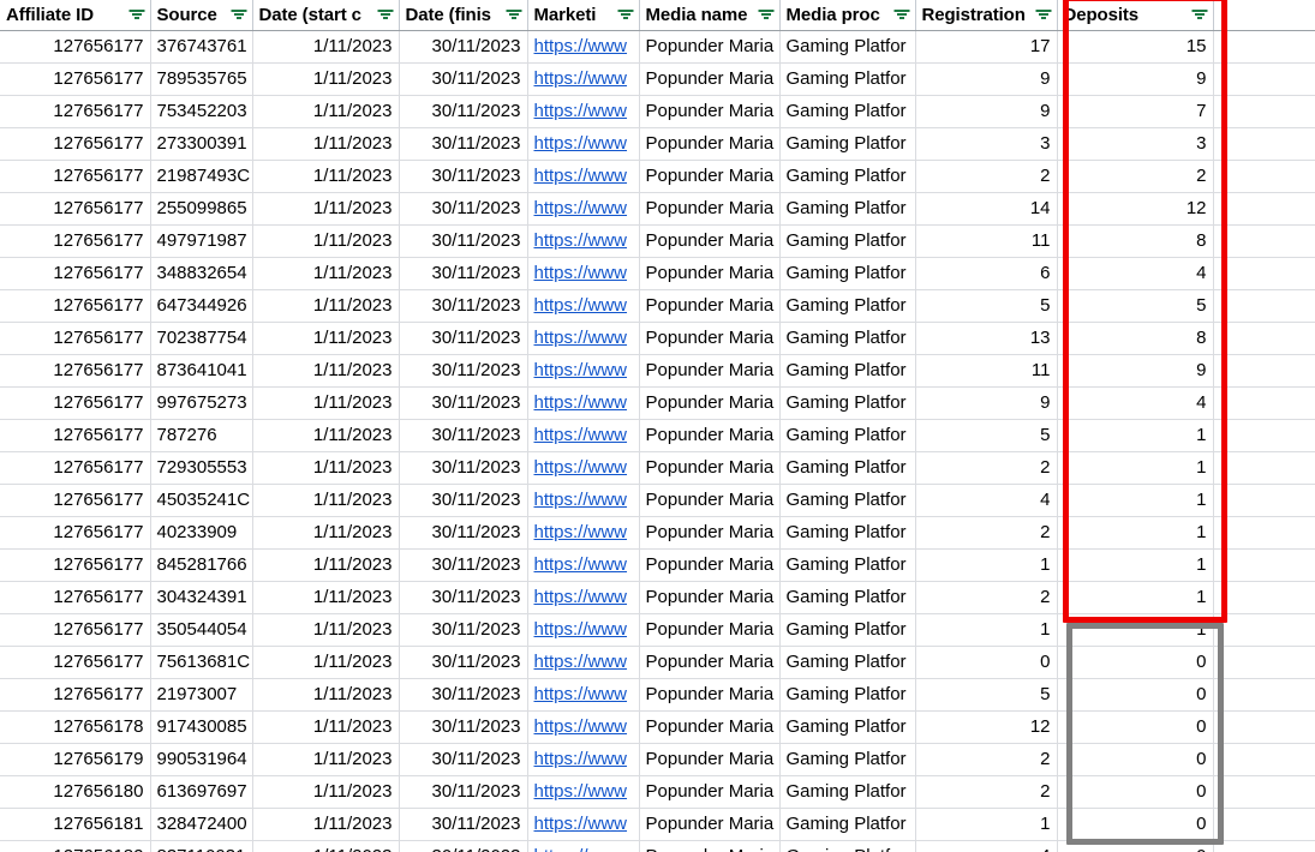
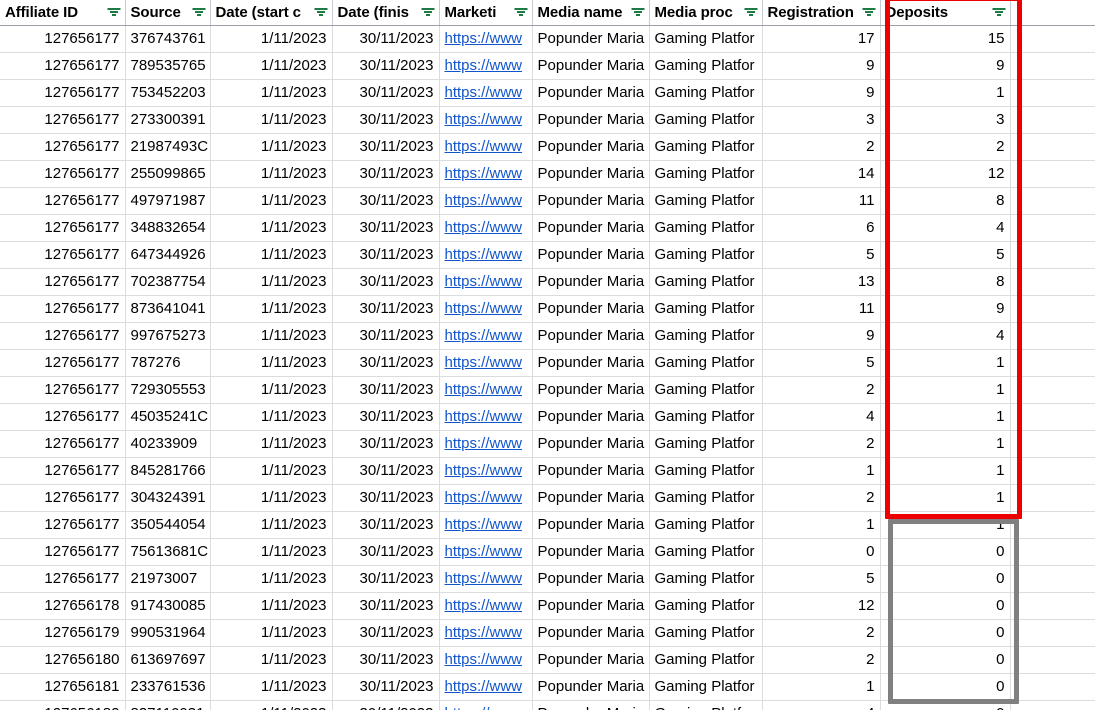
  Affiliate ID	Source	Date (start c	Date (finis	Marketi	Media name	Media proc	Registration	Deposits
  127656177	376743761	1/11/2023	30/11/2023	https://www	Popunder Maria	Gaming Platfor	17	15
  127656177	789535765	1/11/2023	30/11/2023	https://www	Popunder Maria	Gaming Platfor	9	9
- 127656177	753452203	1/11/2023	30/11/2023	https://www	Popunder Maria	Gaming Platfor	9	7
+ 127656177	753452203	1/11/2023	30/11/2023	https://www	Popunder Maria	Gaming Platfor	9	1
  127656177	273300391	1/11/2023	30/11/2023	https://www	Popunder Maria	Gaming Platfor	3	3
  127656177	21987493C	1/11/2023	30/11/2023	https://www	Popunder Maria	Gaming Platfor	2	2
  127656177	255099865	1/11/2023	30/11/2023	https://www	Popunder Maria	Gaming Platfor	14	12
  127656177	497971987	1/11/2023	30/11/2023	https://www	Popunder Maria	Gaming Platfor	11	8
  127656177	348832654	1/11/2023	30/11/2023	https://www	Popunder Maria	Gaming Platfor	6	4
  127656177	647344926	1/11/2023	30/11/2023	https://www	Popunder Maria	Gaming Platfor	5	5
  127656177	702387754	1/11/2023	30/11/2023	https://www	Popunder Maria	Gaming Platfor	13	8
  127656177	873641041	1/11/2023	30/11/2023	https://www	Popunder Maria	Gaming Platfor	11	9
  127656177	997675273	1/11/2023	30/11/2023	https://www	Popunder Maria	Gaming Platfor	9	4
  127656177	787276	1/11/2023	30/11/2023	https://www	Popunder Maria	Gaming Platfor	5	1
  127656177	729305553	1/11/2023	30/11/2023	https://www	Popunder Maria	Gaming Platfor	2	1
  127656177	45035241C	1/11/2023	30/11/2023	https://www	Popunder Maria	Gaming Platfor	4	1
  127656177	40233909	1/11/2023	30/11/2023	https://www	Popunder Maria	Gaming Platfor	2	1
  127656177	845281766	1/11/2023	30/11/2023	https://www	Popunder Maria	Gaming Platfor	1	1
  127656177	304324391	1/11/2023	30/11/2023	https://www	Popunder Maria	Gaming Platfor	2	1
  127656177	350544054	1/11/2023	30/11/2023	https://www	Popunder Maria	Gaming Platfor	1	1
  127656177	75613681C	1/11/2023	30/11/2023	https://www	Popunder Maria	Gaming Platfor	0	0
  127656177	21973007	1/11/2023	30/11/2023	https://www	Popunder Maria	Gaming Platfor	5	0
  127656178	917430085	1/11/2023	30/11/2023	https://www	Popunder Maria	Gaming Platfor	12	0
  127656179	990531964	1/11/2023	30/11/2023	https://www	Popunder Maria	Gaming Platfor	2	0
  127656180	613697697	1/11/2023	30/11/2023	https://www	Popunder Maria	Gaming Platfor	2	0
- 127656181	328472400	1/11/2023	30/11/2023	https://www	Popunder Maria	Gaming Platfor	1	0
+ 127656181	233761536	1/11/2023	30/11/2023	https://www	Popunder Maria	Gaming Platfor	1	0
